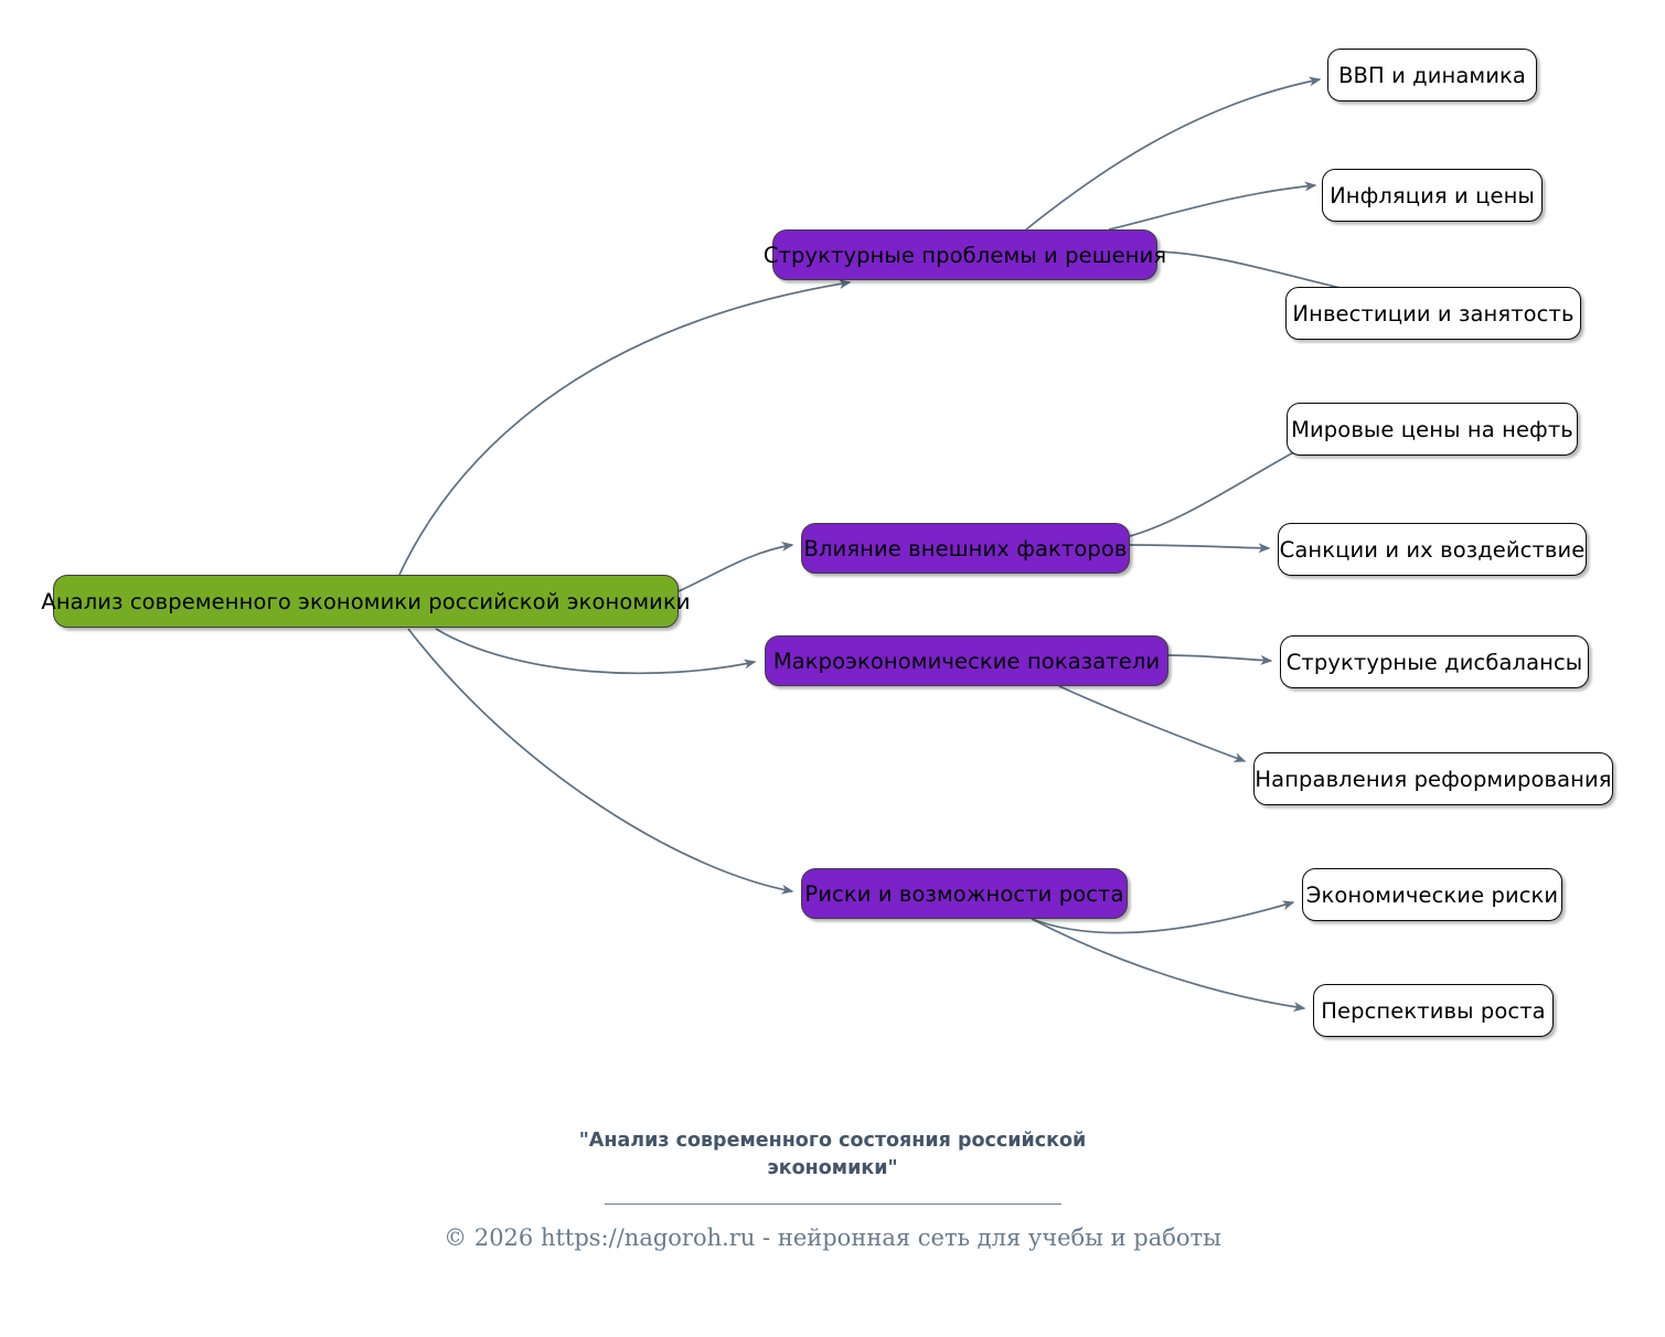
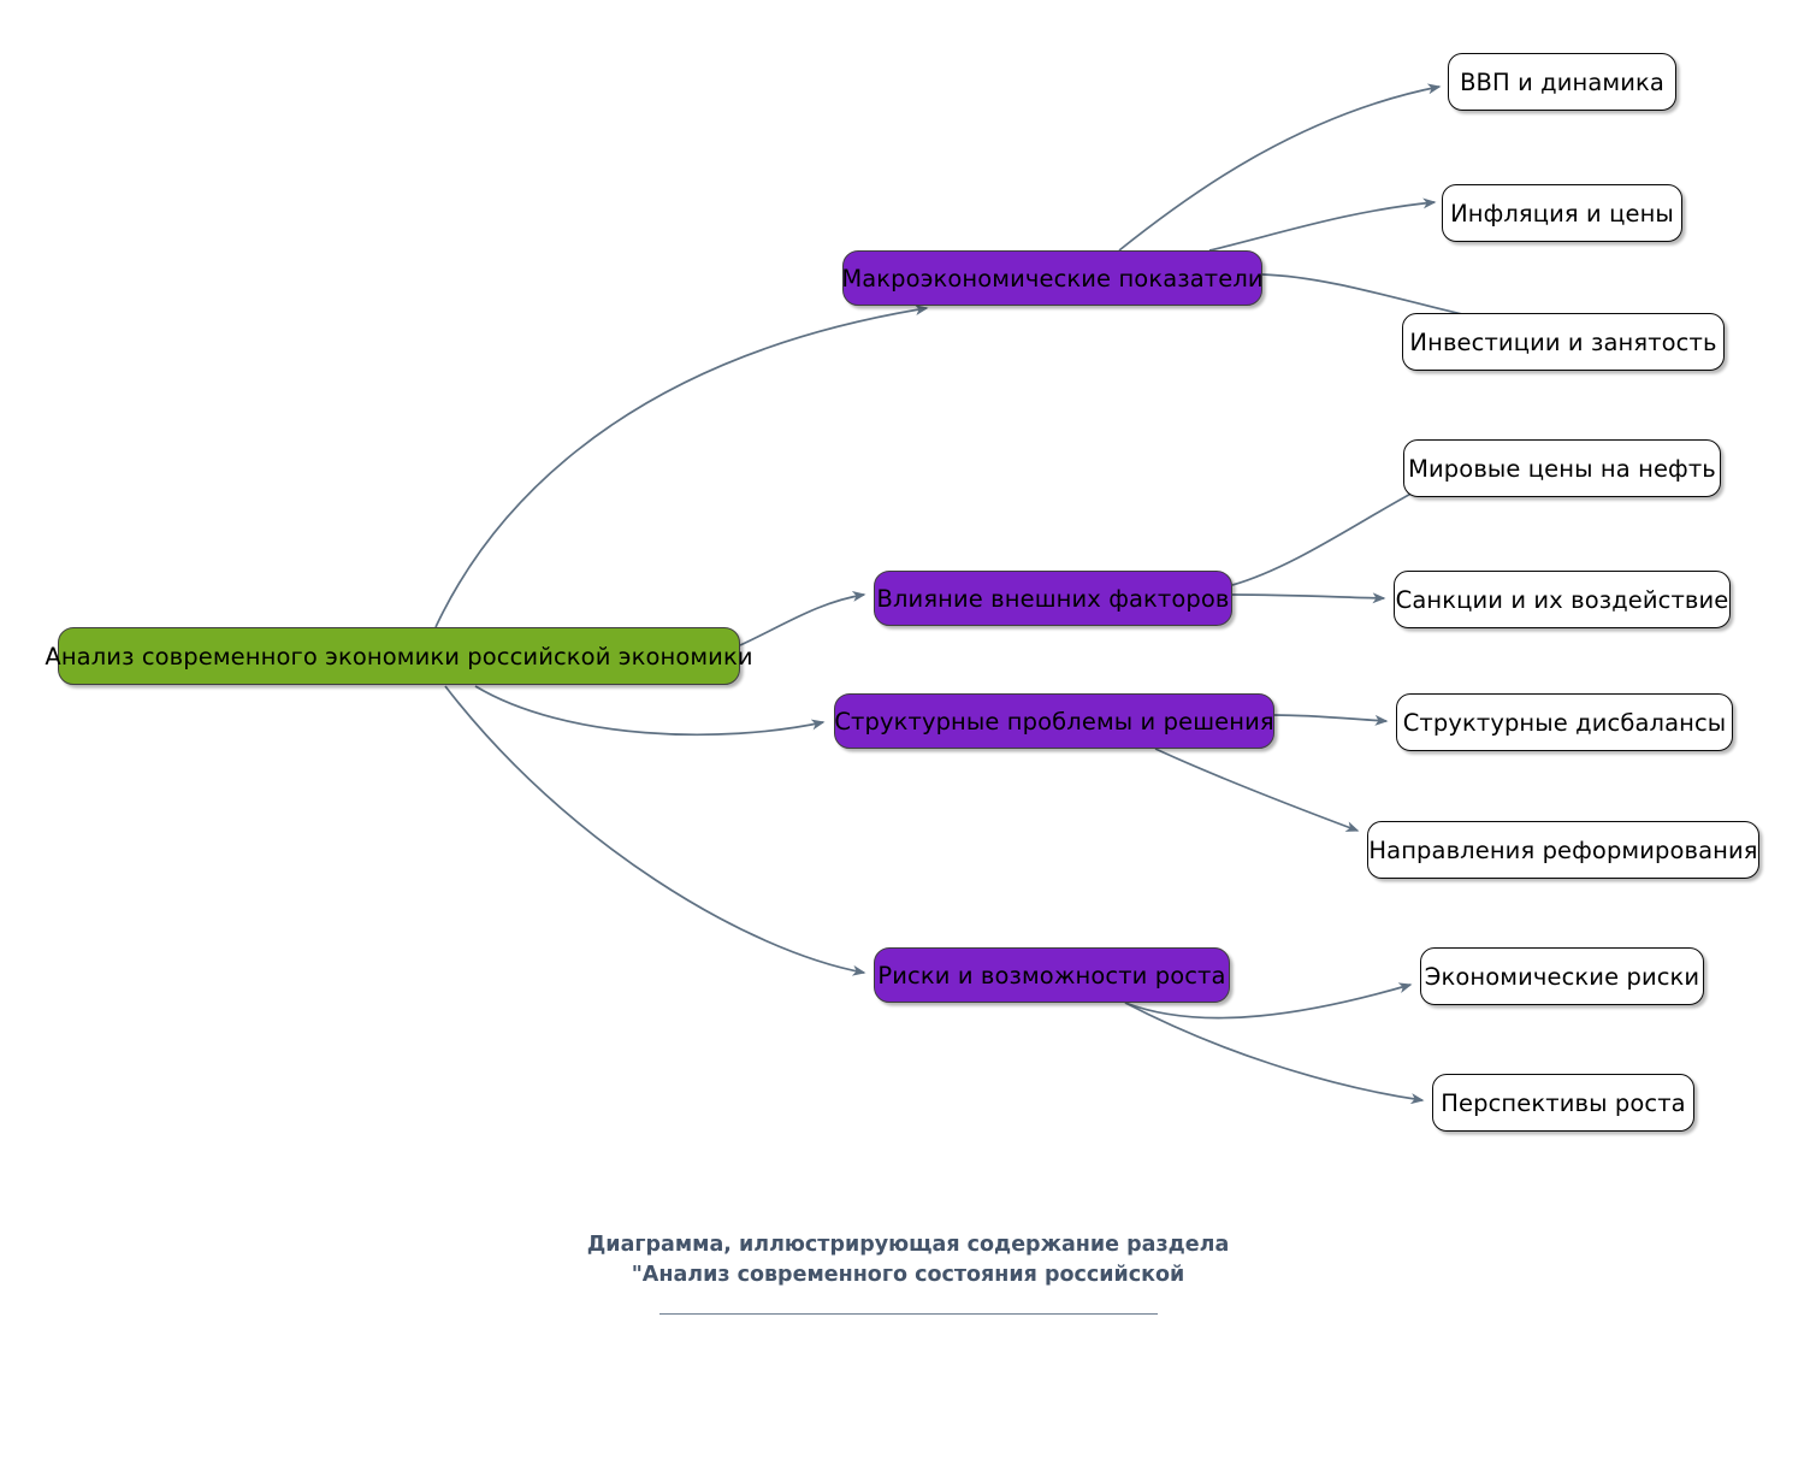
  Анализ современного экономики российской экономики
- Структурные проблемы и решения
+ Макроэкономические показатели
  ВВП и динамика
  Инфляция и цены
  Инвестиции и занятость
  Влияние внешних факторов
  Мировые цены на нефть
  Санкции и их воздействие
- Макроэкономические показатели
+ Структурные проблемы и решения
  Структурные дисбалансы
  Направления реформирования
  Риски и возможности роста
  Экономические риски
  Перспективы роста
+ Диаграмма, иллюстрирующая содержание раздела
  "Анализ современного состояния российской
- экономики"
- © 2026 https://nagoroh.ru - нейронная сеть для учебы и работы
